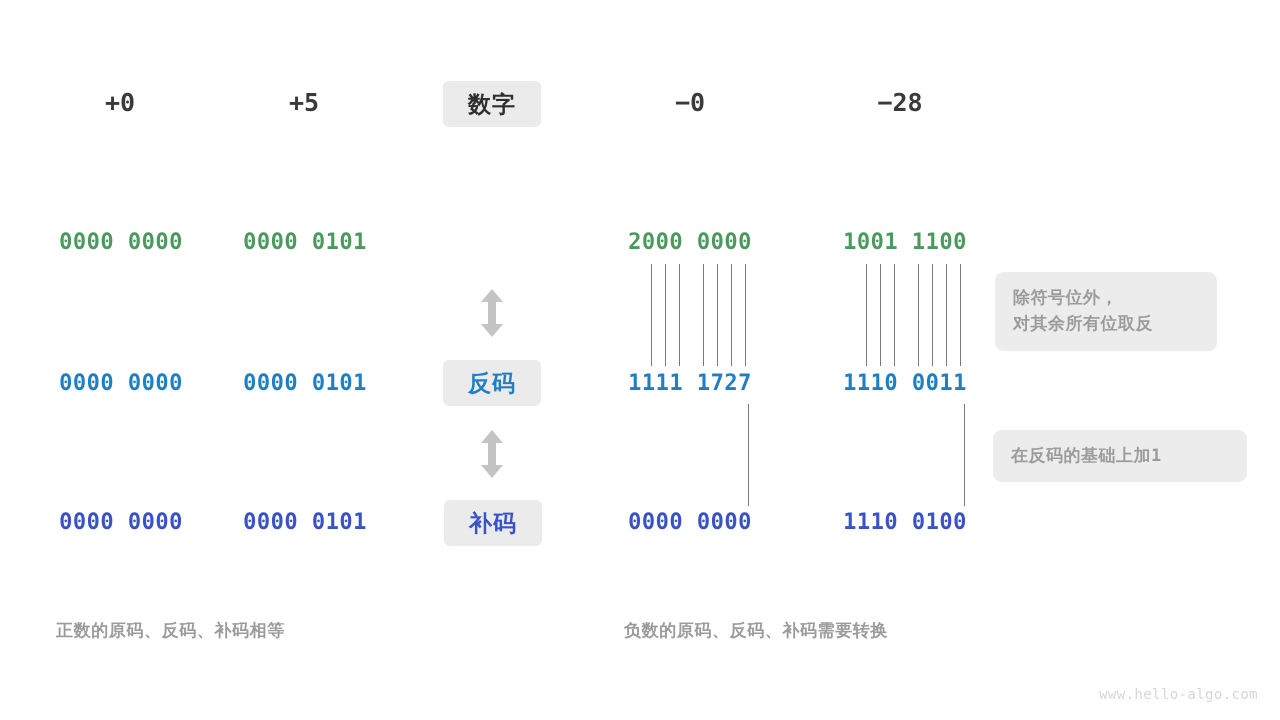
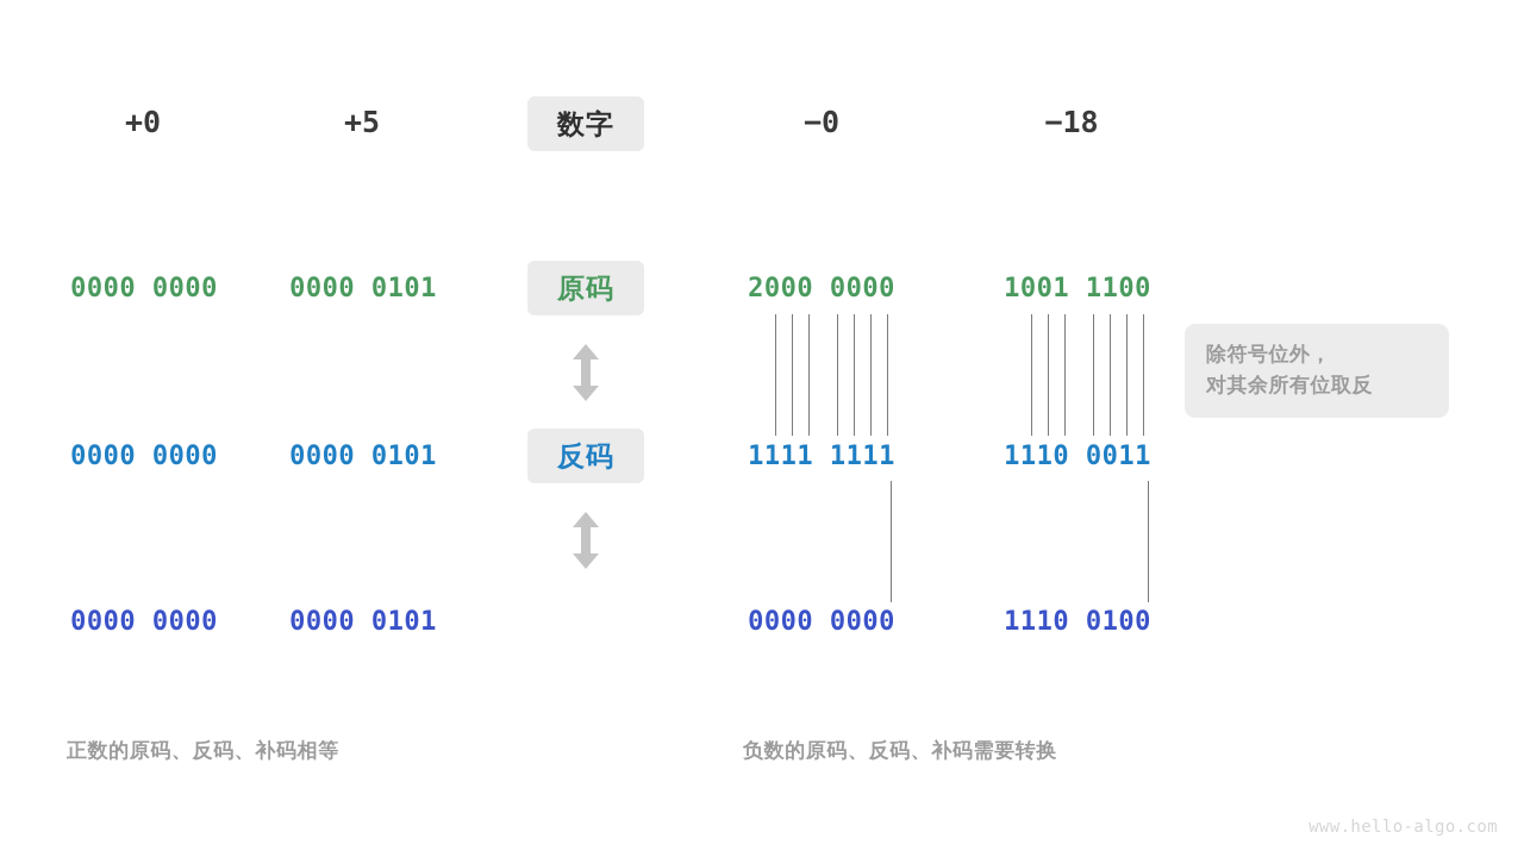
  +0
  +5
  数字
  −0
- −28
+ −18
  0000 0000
  0000 0101
+ 原码
  2000 0000
  1001 1100
  0000 0000
  0000 0101
  反码
- 1111 1727
+ 1111 1111
  1110 0011
  0000 0000
  0000 0101
- 补码
  0000 0000
  1110 0100
  除符号位外，
  对其余所有位取反
- 在反码的基础上加1
  正数的原码、反码、补码相等
  负数的原码、反码、补码需要转换
  www.hello-algo.com
